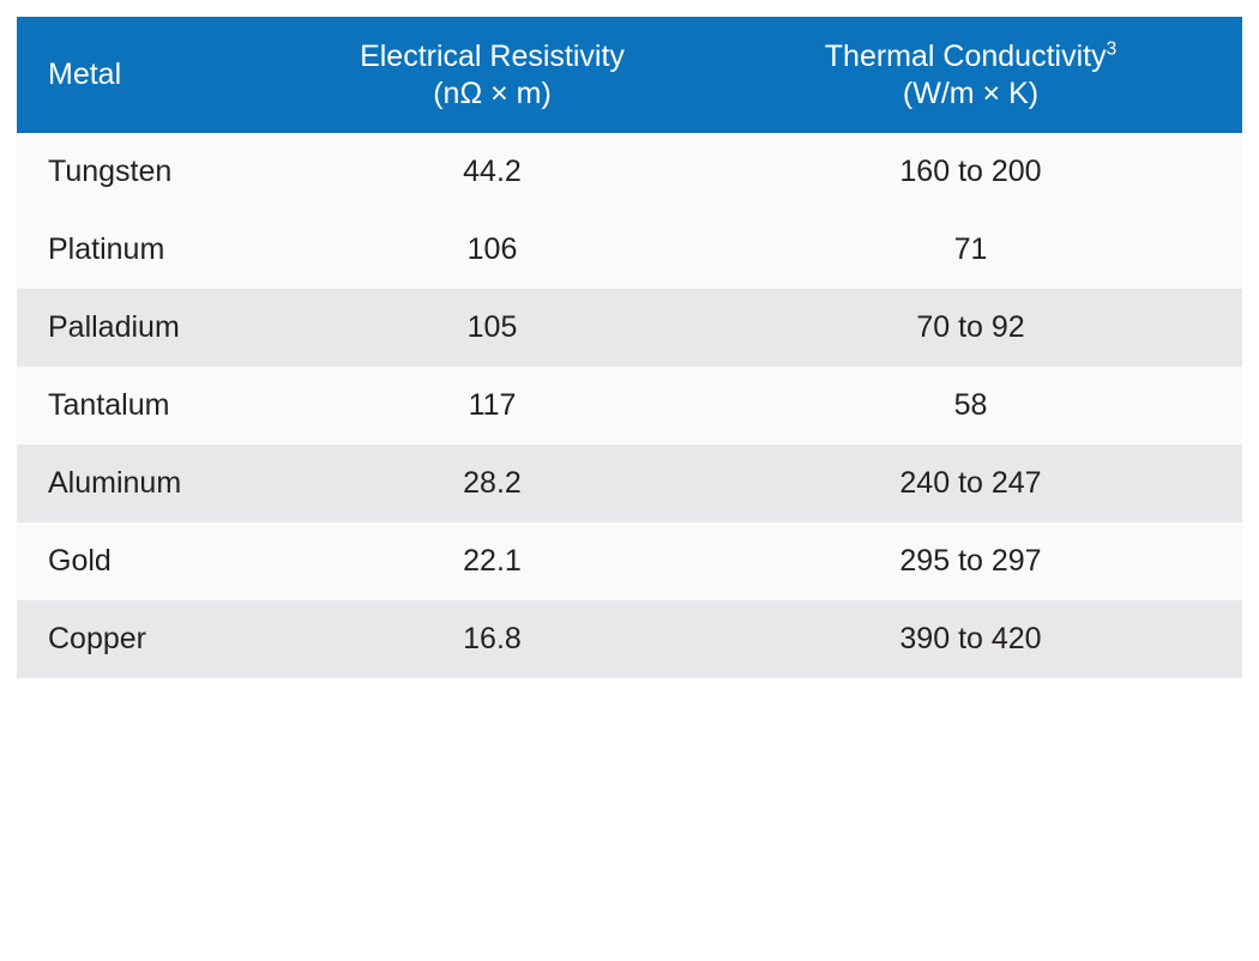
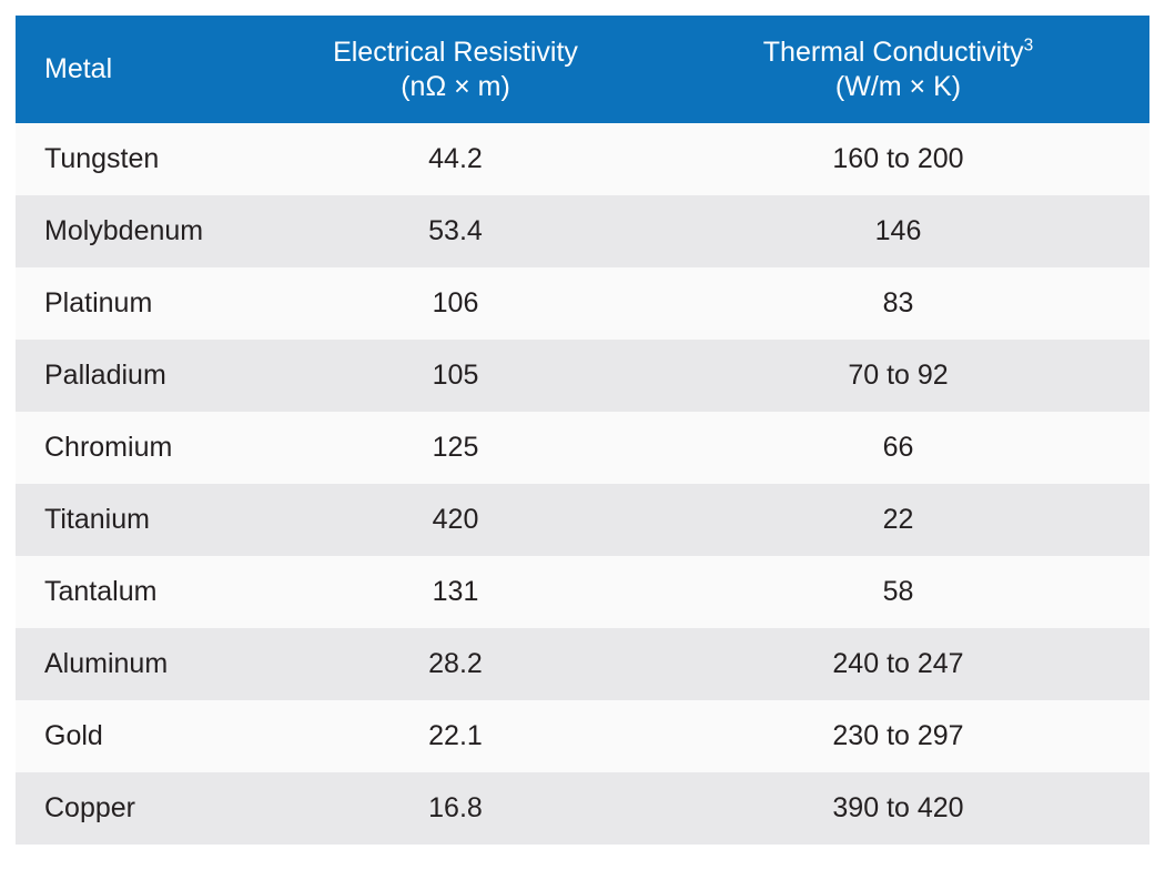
  Metal	Electrical Resistivity (nΩ × m)	Thermal Conductivity3 (W/m × K)
  Tungsten	44.2	160 to 200
+ Molybdenum	53.4	146
- Platinum	106	71
+ Platinum	106	83
  Palladium	105	70 to 92
+ Chromium	125	66
+ Titanium	420	22
- Tantalum	117	58
+ Tantalum	131	58
  Aluminum	28.2	240 to 247
- Gold	22.1	295 to 297
+ Gold	22.1	230 to 297
  Copper	16.8	390 to 420
